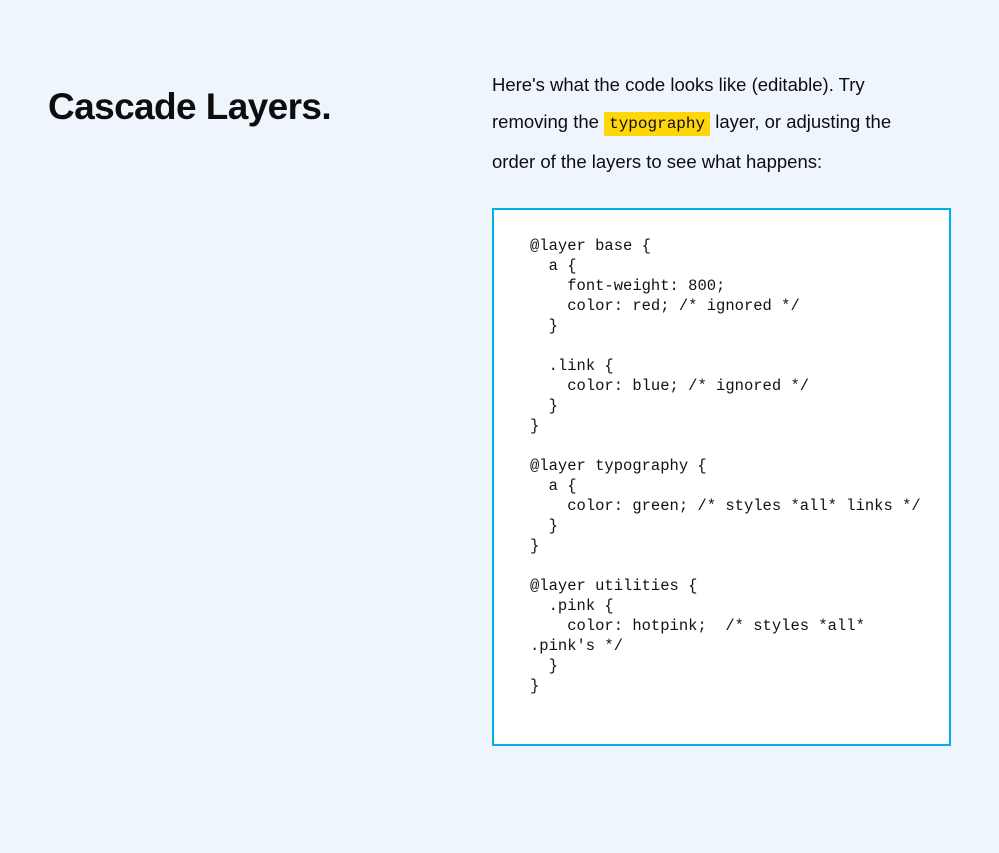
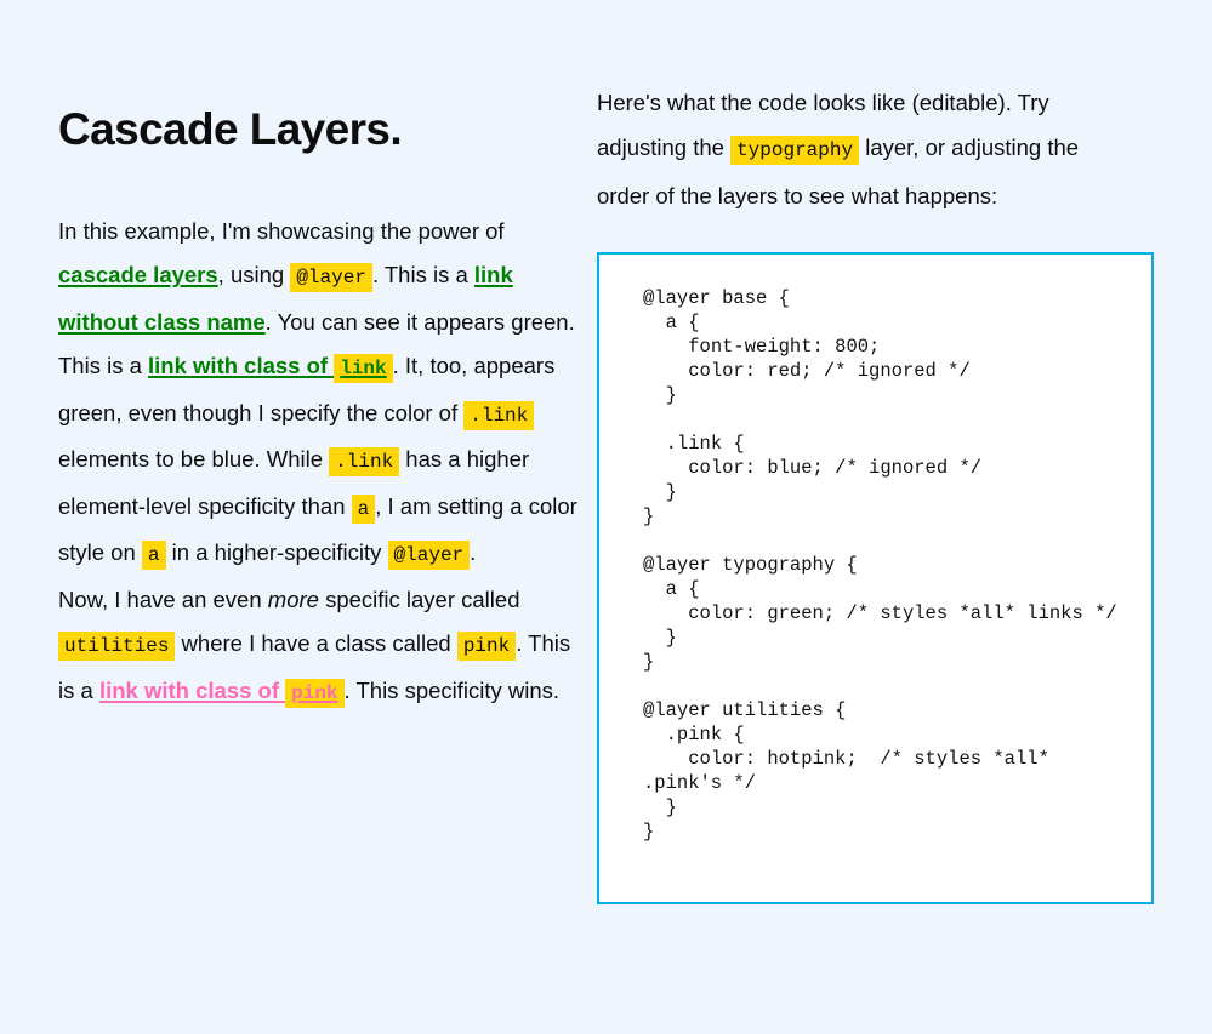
  Cascade Layers.
+ In this example, I'm showcasing the power of cascade layers, using @layer . This is a link without class name. You can see it appears green. This is a link with class of link . It, too, appears green, even though I specify the color of .link elements to be blue. While .link has a higher element-level specificity than a , I am setting a color style on a in a higher-specificity @layer .
+ Now, I have an even more specific layer called utilities where I have a class called pink . This is a link with class of pink . This specificity wins.
- Here's what the code looks like (editable). Try removing the typography layer, or adjusting the order of the layers to see what happens:
+ Here's what the code looks like (editable). Try adjusting the typography layer, or adjusting the order of the layers to see what happens:
  @layer base {
  a {
  font-weight: 800;
  color: red; /* ignored */
  }
  .link {
  color: blue; /* ignored */
  }
  }
  @layer typography {
  a {
  color: green; /* styles *all* links */
  }
  }
  @layer utilities {
  .pink {
  color: hotpink; /* styles *all* .pink's */
  }
  }
